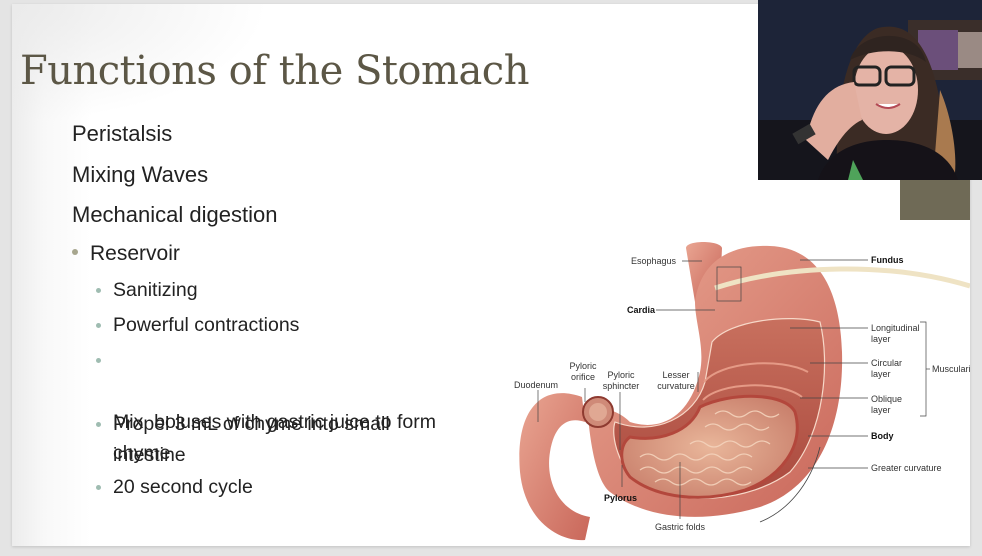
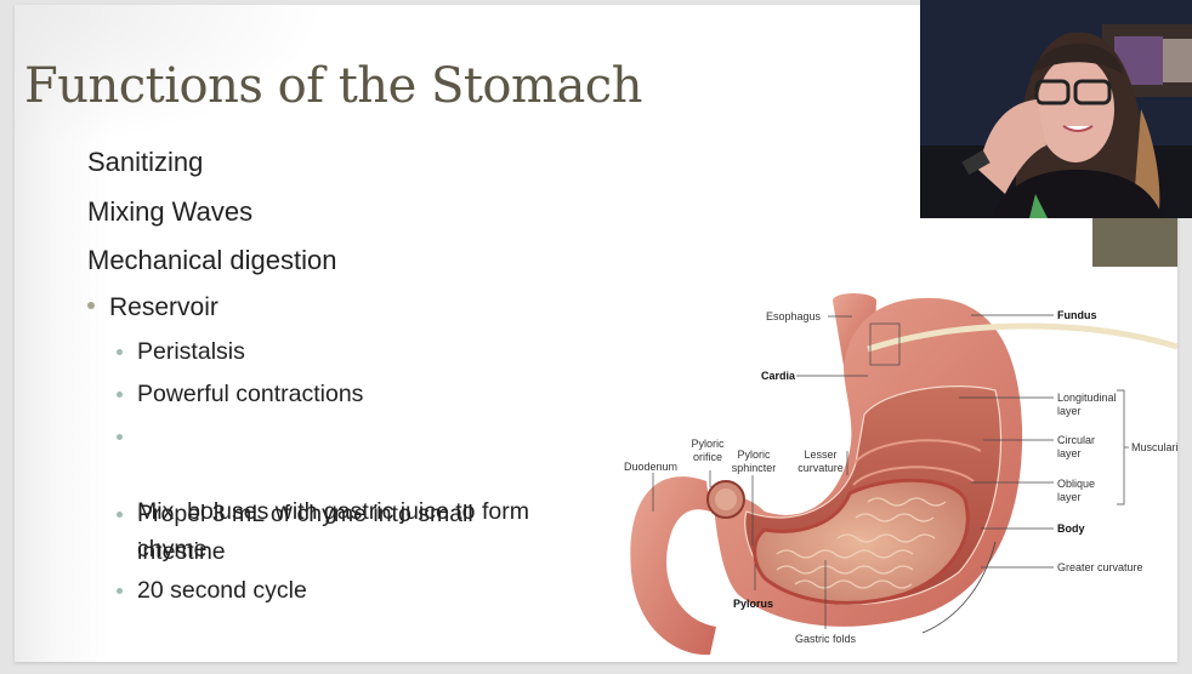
  Functions of the Stomach
- Peristalsis
+ Sanitizing
  Mixing Waves
  Mechanical digestion
  Reservoir
- Sanitizing
+ Peristalsis
  Powerful contractions
  Mix boluses with gastric juice to form chyme
  Propel 3 mL of chyme into small intestine
  20 second cycle
  Esophagus
  Fundus
  Cardia
  Longitudinal layer
  Circular layer
  Oblique layer
  Musculari
  Pyloric orifice
  Pyloric sphincter
  Lesser curvature
  Duodenum
  Body
  Greater curvature
  Pylorus
  Gastric folds
